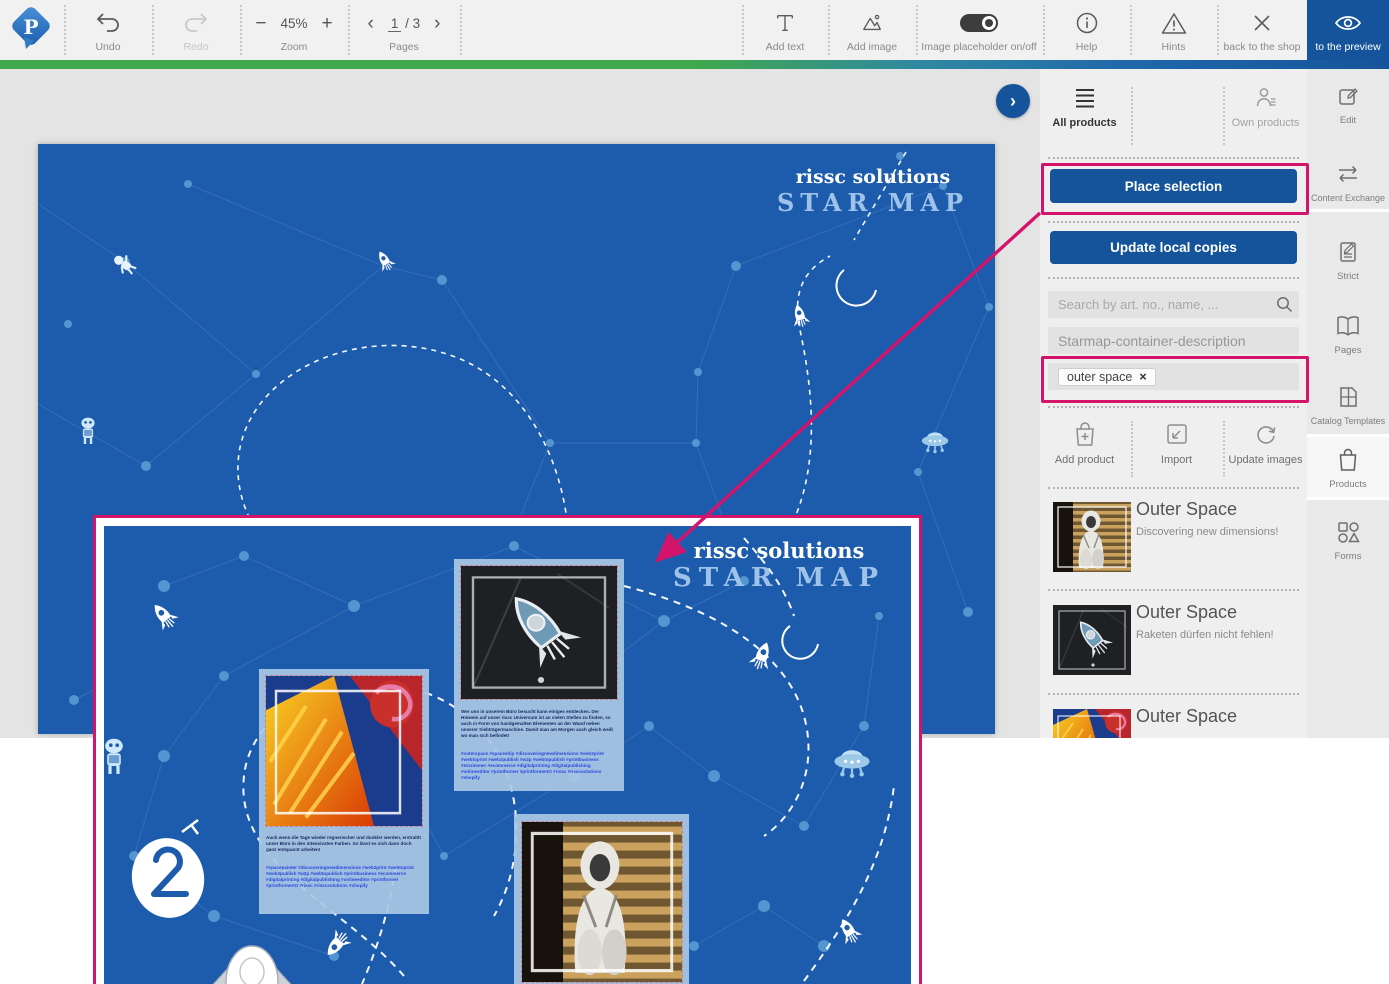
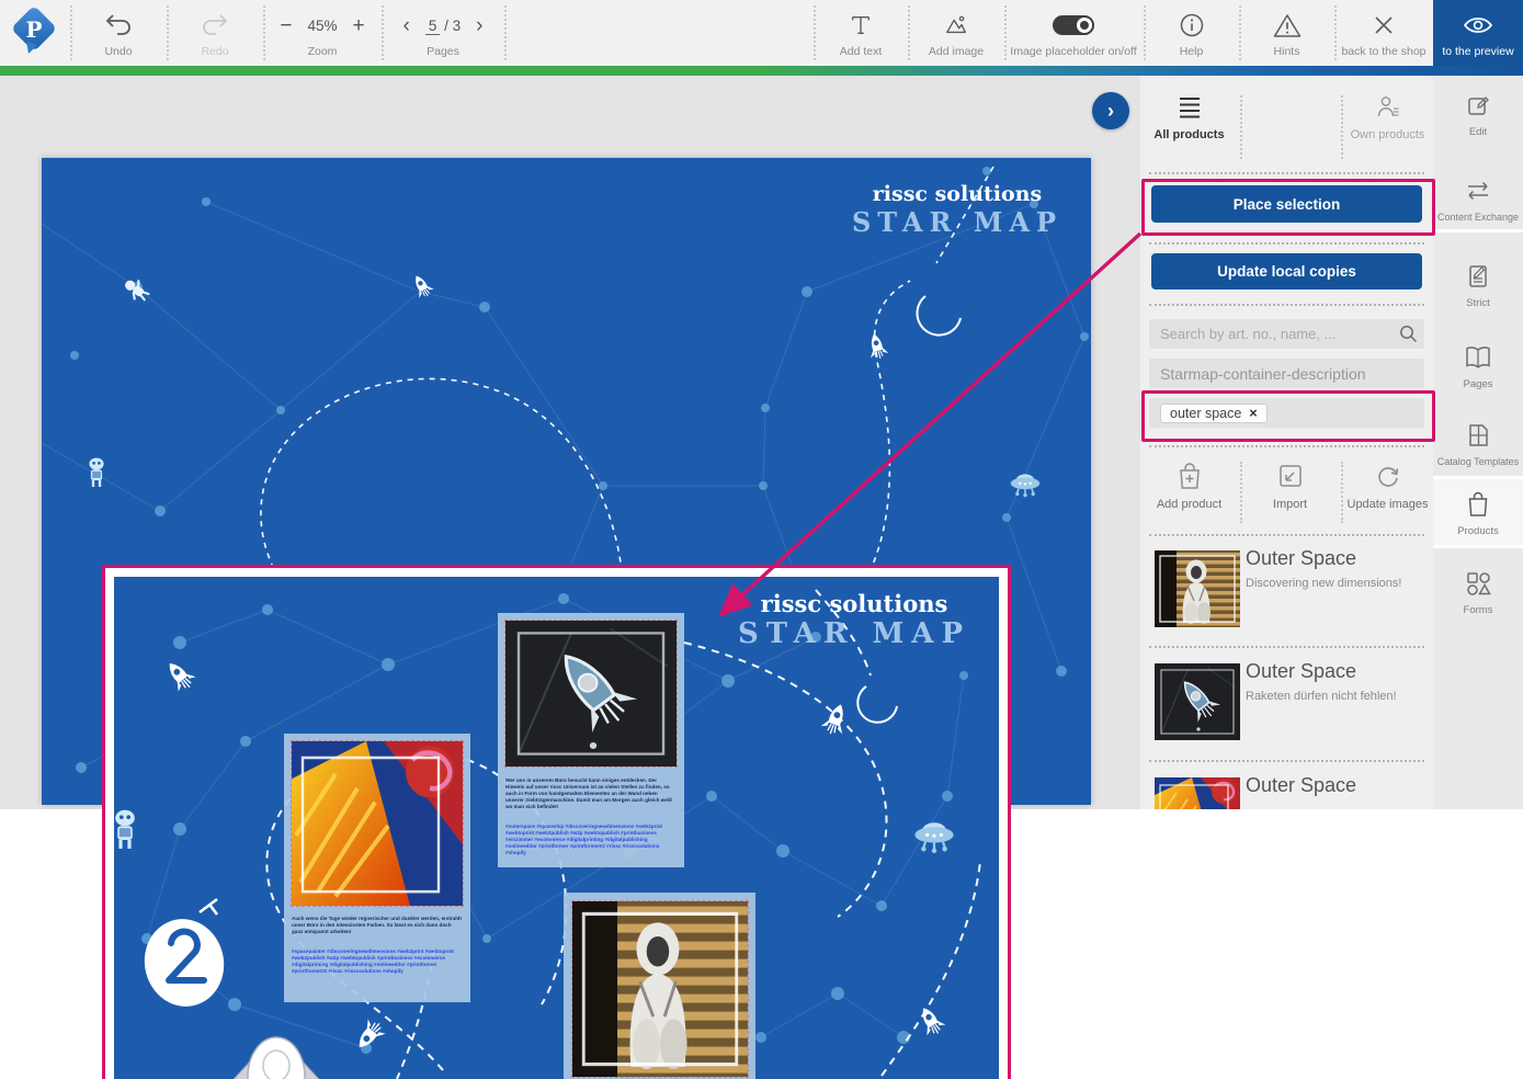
  P
  Undo
  Redo
  −
  45%
  +
  Zoom
  ‹
- 1 / 3
+ 5 / 3
  ›
  Pages
  Add text
  Add image
  Image placeholder on/off
  Help
  Hints
  back to the shop
  to the preview
  rissc solutions
  STAR MAP
  ›
  All products
  Own products
  Place selection
  Update local copies
  Search by art. no., name, ...
  Starmap-container-description
  outer space
  ×
  Add product
  Import
  Update images
  Outer Space
  Discovering new dimensions!
  Outer Space
  Raketen dürfen nicht fehlen!
  Outer Space
  Edit
  Content Exchange
  Strict
  Pages
  Catalog Templates
  Products
  Forms
  rissc solutions
  STAR MAP
